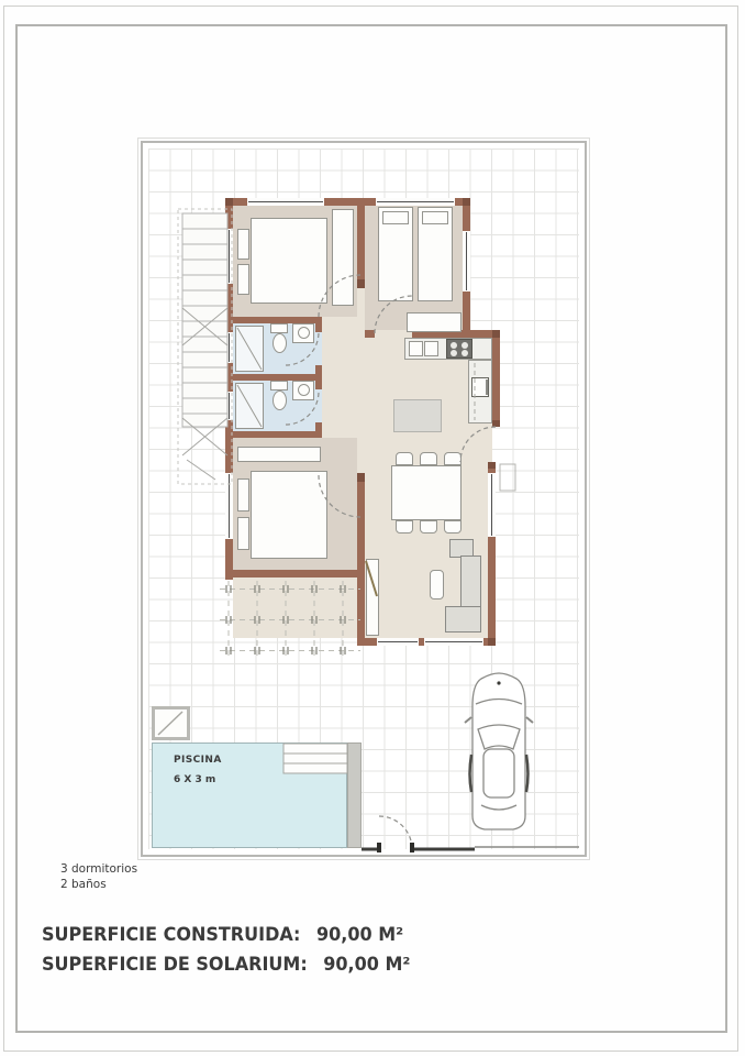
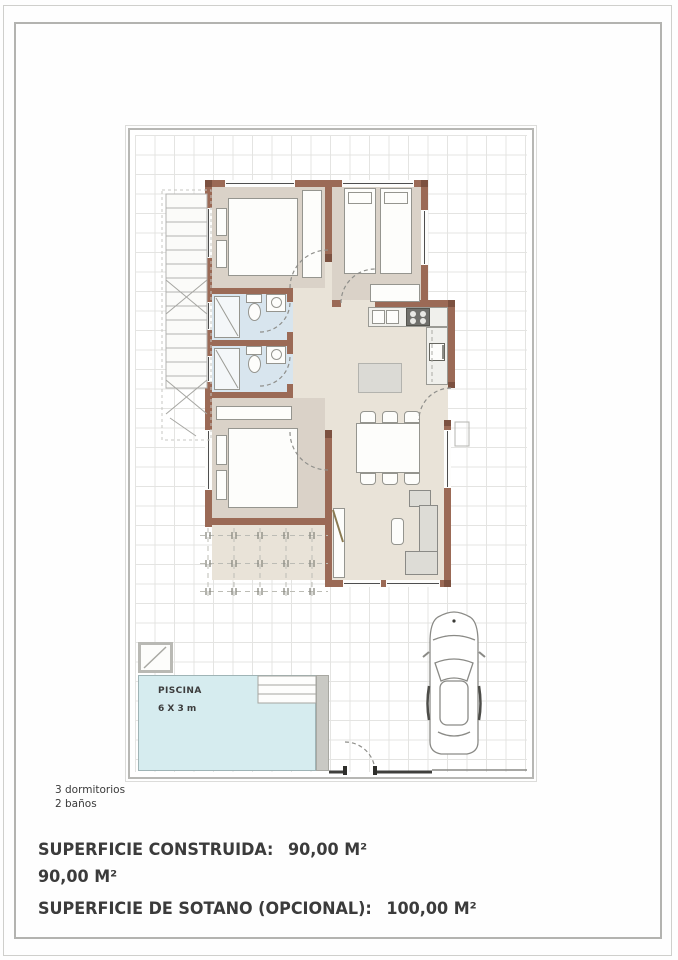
  PISCINA
  6 X 3 m
  3 dormitorios
  2 baños
  SUPERFICIE CONSTRUIDA:
  90,00 M²
- SUPERFICIE DE SOLARIUM:
  90,00 M²
+ SUPERFICIE DE SOTANO (OPCIONAL):
+ 100,00 M²
